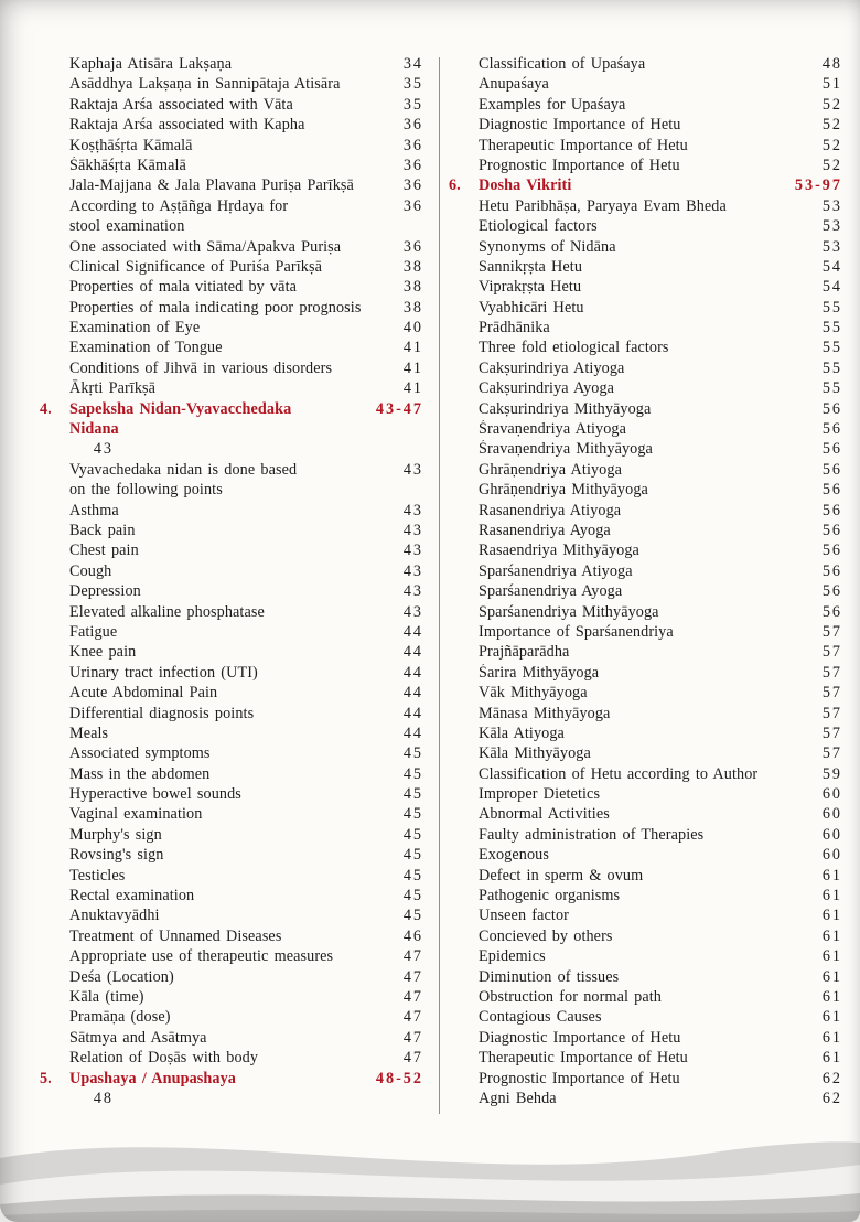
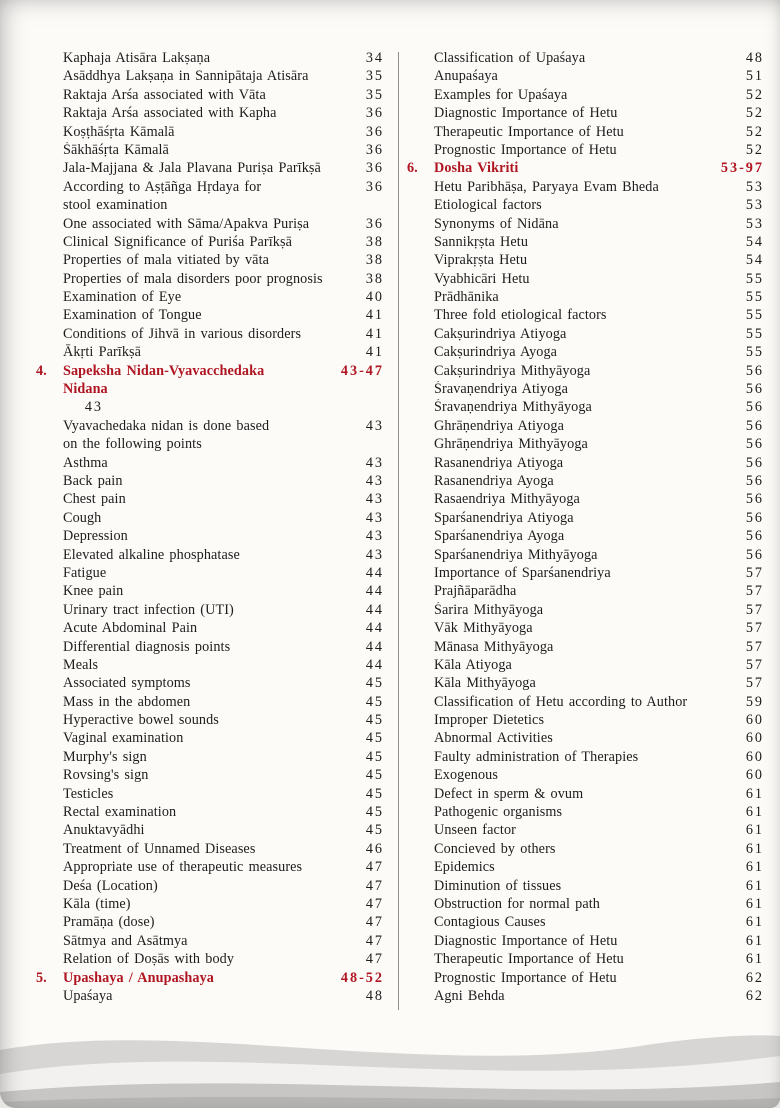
  Kaphaja Atisāra Lakṣaṇa
  34
  Asāddhya Lakṣaṇa in Sannipātaja Atisāra
  35
  Raktaja Arśa associated with Vāta
  35
  Raktaja Arśa associated with Kapha
  36
  Koṣṭhāśṛta Kāmalā
  36
  Śākhāśṛta Kāmalā
  36
  Jala-Majjana & Jala Plavana Puriṣa Parīkṣā
  36
  According to Aṣṭāñga Hṛdaya for
  36
  stool examination
  One associated with Sāma/Apakva Puriṣa
  36
  Clinical Significance of Puriśa Parīkṣā
  38
  Properties of mala vitiated by vāta
  38
- Properties of mala indicating poor prognosis
+ Properties of mala disorders poor prognosis
  38
  Examination of Eye
  40
  Examination of Tongue
  41
  Conditions of Jihvā in various disorders
  41
  Ākṛti Parīkṣā
  41
  4.
  Sapeksha Nidan-Vyavacchedaka
  43-47
  Nidana
  43
  Vyavachedaka nidan is done based
  43
  on the following points
  Asthma
  43
  Back pain
  43
  Chest pain
  43
  Cough
  43
  Depression
  43
  Elevated alkaline phosphatase
  43
  Fatigue
  44
  Knee pain
  44
  Urinary tract infection (UTI)
  44
  Acute Abdominal Pain
  44
  Differential diagnosis points
  44
  Meals
  44
  Associated symptoms
  45
  Mass in the abdomen
  45
  Hyperactive bowel sounds
  45
  Vaginal examination
  45
  Murphy's sign
  45
  Rovsing's sign
  45
  Testicles
  45
  Rectal examination
  45
  Anuktavyādhi
  45
  Treatment of Unnamed Diseases
  46
  Appropriate use of therapeutic measures
  47
  Deśa (Location)
  47
  Kāla (time)
  47
  Pramāṇa (dose)
  47
  Sātmya and Asātmya
  47
  Relation of Doṣās with body
  47
  5.
  Upashaya / Anupashaya
  48-52
+ Upaśaya
  48
  Classification of Upaśaya
  48
  Anupaśaya
  51
  Examples for Upaśaya
  52
  Diagnostic Importance of Hetu
  52
  Therapeutic Importance of Hetu
  52
  Prognostic Importance of Hetu
  52
  6.
  Dosha Vikriti
  53-97
  Hetu Paribhāṣa, Paryaya Evam Bheda
  53
  Etiological factors
  53
  Synonyms of Nidāna
  53
  Sannikṛṣta Hetu
  54
  Viprakṛṣta Hetu
  54
  Vyabhicāri Hetu
  55
  Prādhānika
  55
  Three fold etiological factors
  55
  Cakṣurindriya Atiyoga
  55
  Cakṣurindriya Ayoga
  55
  Cakṣurindriya Mithyāyoga
  56
  Śravaṇendriya Atiyoga
  56
  Śravaṇendriya Mithyāyoga
  56
  Ghrāṇendriya Atiyoga
  56
  Ghrāṇendriya Mithyāyoga
  56
  Rasanendriya Atiyoga
  56
  Rasanendriya Ayoga
  56
  Rasaendriya Mithyāyoga
  56
  Sparśanendriya Atiyoga
  56
  Sparśanendriya Ayoga
  56
  Sparśanendriya Mithyāyoga
  56
  Importance of Sparśanendriya
  57
  Prajñāparādha
  57
  Śarira Mithyāyoga
  57
  Vāk Mithyāyoga
  57
  Mānasa Mithyāyoga
  57
  Kāla Atiyoga
  57
  Kāla Mithyāyoga
  57
  Classification of Hetu according to Author
  59
  Improper Dietetics
  60
  Abnormal Activities
  60
  Faulty administration of Therapies
  60
  Exogenous
  60
  Defect in sperm & ovum
  61
  Pathogenic organisms
  61
  Unseen factor
  61
  Concieved by others
  61
  Epidemics
  61
  Diminution of tissues
  61
  Obstruction for normal path
  61
  Contagious Causes
  61
  Diagnostic Importance of Hetu
  61
  Therapeutic Importance of Hetu
  61
  Prognostic Importance of Hetu
  62
  Agni Behda
  62
